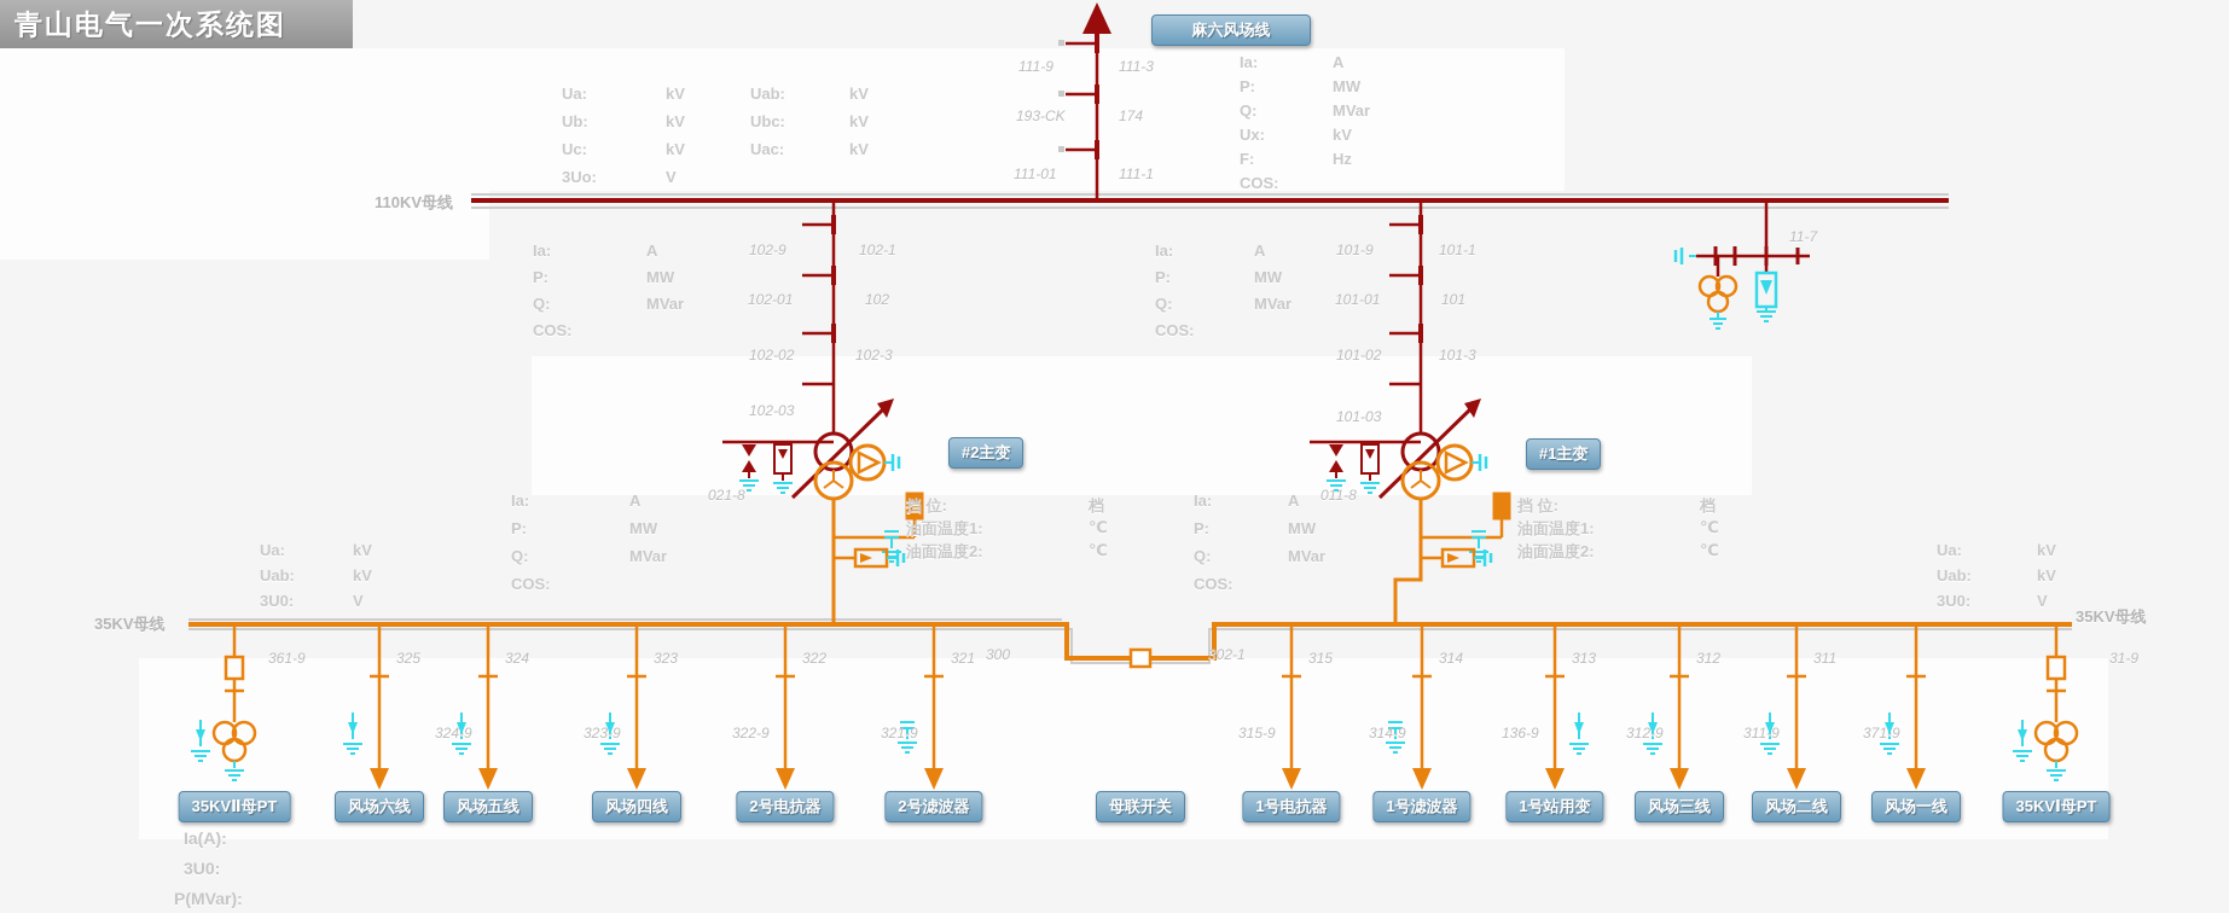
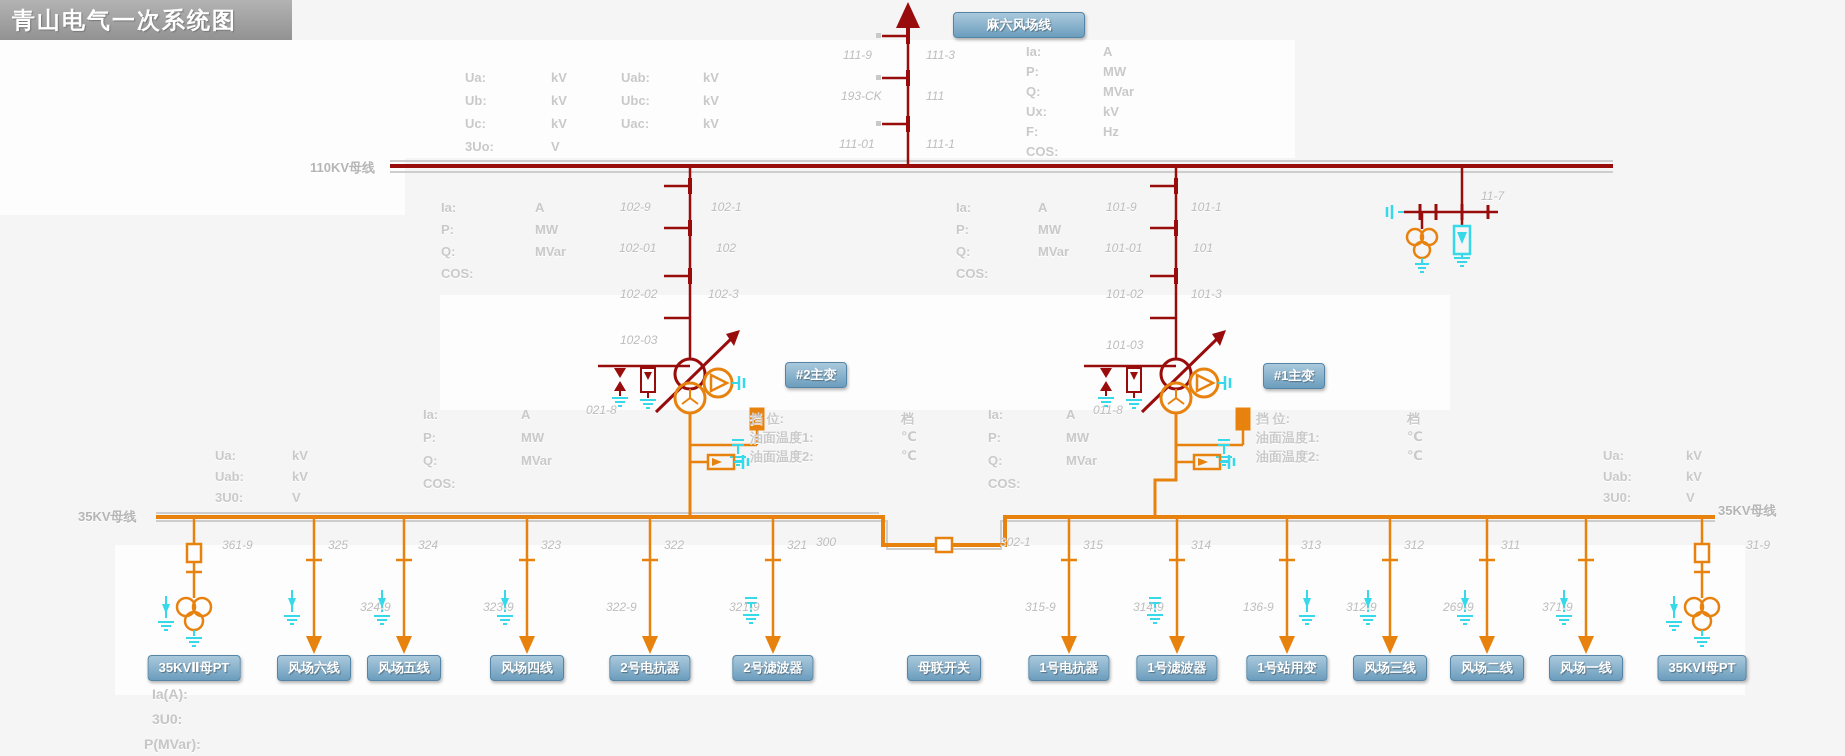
  青山电气一次系统图
  麻六风场线
  #2主变
  #1主变
  110KV母线
  35KV母线
  35KV母线
  Ia(A):
  3U0:
  P(MVar):
  111-9
  111-3
  193-CK
- 174
+ 111
  111-01
  111-1
  102-9
  102-1
  102-01
  102
  102-02
  102-3
  102-03
  101-9
  101-1
  101-01
  101
  101-02
  101-3
  101-03
  11-7
  021-8
  011-8
  300
  302-1
  Ua:
  kV
  Ub:
  kV
  Uc:
  kV
  3Uo:
  V
  Uab:
  kV
  Ubc:
  kV
  Uac:
  kV
  Ia:
  A
  P:
  MW
  Q:
  MVar
  Ux:
  kV
  F:
  Hz
  COS:
  Ia:
  A
  P:
  MW
  Q:
  MVar
  COS:
  Ia:
  A
  P:
  MW
  Q:
  MVar
  COS:
  Ia:
  A
  P:
  MW
  Q:
  MVar
  COS:
  Ia:
  A
  P:
  MW
  Q:
  MVar
  COS:
  Ua:
  kV
  Uab:
  kV
  3U0:
  V
  Ua:
  kV
  Uab:
  kV
  3U0:
  V
  挡 位:
  档
  油面温度1:
  ℃
  油面温度2:
  ℃
  挡 位:
  档
  油面温度1:
  ℃
  油面温度2:
  ℃
  35KVⅡ母PT
  361-9
  风场六线
  325
  风场五线
  324
  324-9
  风场四线
  323
  323-9
  2号电抗器
  322
  322-9
  2号滤波器
  321
  321-9
  母联开关
  1号电抗器
  315
  315-9
  1号滤波器
  314
  314-9
  1号站用变
  313
  136-9
  风场三线
  312
  312-9
  风场二线
  311
- 311-9
+ 269-9
  风场一线
  371-9
  35KVⅠ母PT
  31-9
